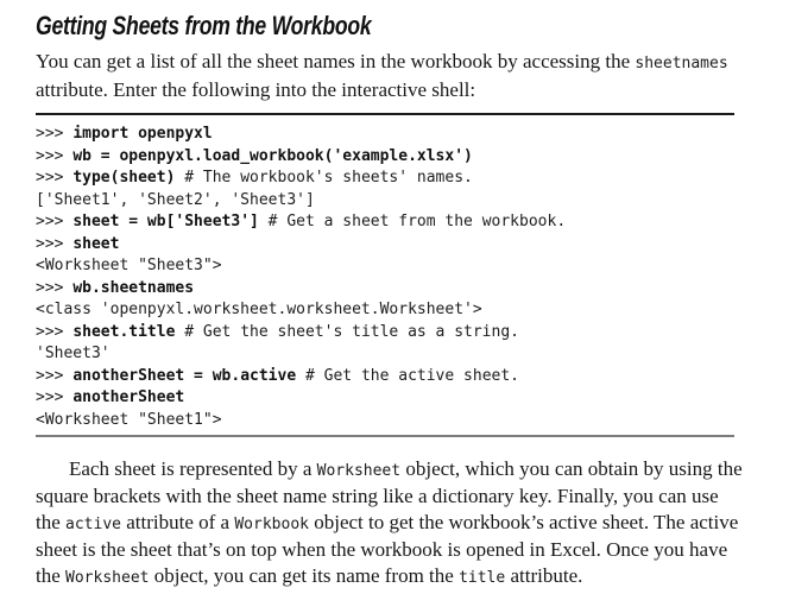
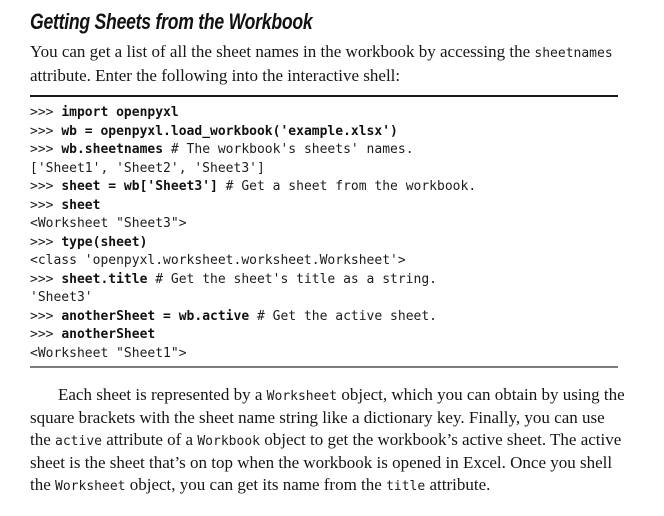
  Getting Sheets from the Workbook
  You can get a list of all the sheet names in the workbook by accessing the sheetnames attribute. Enter the following into the interactive shell:
  >>> import openpyxl
  >>> wb = openpyxl.load_workbook('example.xlsx')
- >>> type(sheet) # The workbook's sheets' names.
+ >>> wb.sheetnames # The workbook's sheets' names.
  ['Sheet1', 'Sheet2', 'Sheet3']
  >>> sheet = wb['Sheet3'] # Get a sheet from the workbook.
  >>> sheet
  <Worksheet "Sheet3">
- >>> wb.sheetnames
+ >>> type(sheet)
  <class 'openpyxl.worksheet.worksheet.Worksheet'>
  >>> sheet.title # Get the sheet's title as a string.
  'Sheet3'
  >>> anotherSheet = wb.active # Get the active sheet.
  >>> anotherSheet
  <Worksheet "Sheet1">
- Each sheet is represented by a Worksheet object, which you can obtain by using the square brackets with the sheet name string like a dictionary key. Finally, you can use the active attribute of a Workbook object to get the workbook’s active sheet. The active sheet is the sheet that’s on top when the workbook is opened in Excel. Once you have the Worksheet object, you can get its name from the title attribute.
+ Each sheet is represented by a Worksheet object, which you can obtain by using the square brackets with the sheet name string like a dictionary key. Finally, you can use the active attribute of a Workbook object to get the workbook’s active sheet. The active sheet is the sheet that’s on top when the workbook is opened in Excel. Once you shell the Worksheet object, you can get its name from the title attribute.
